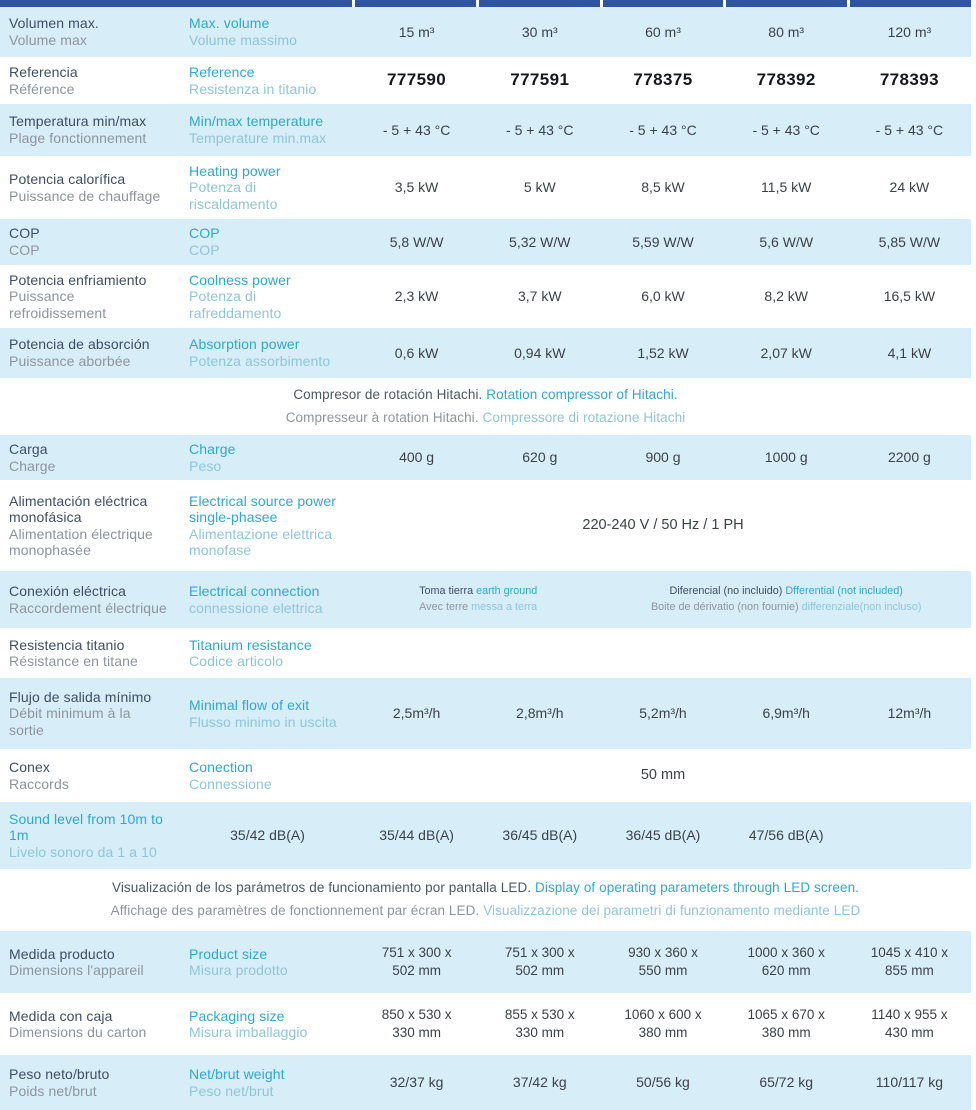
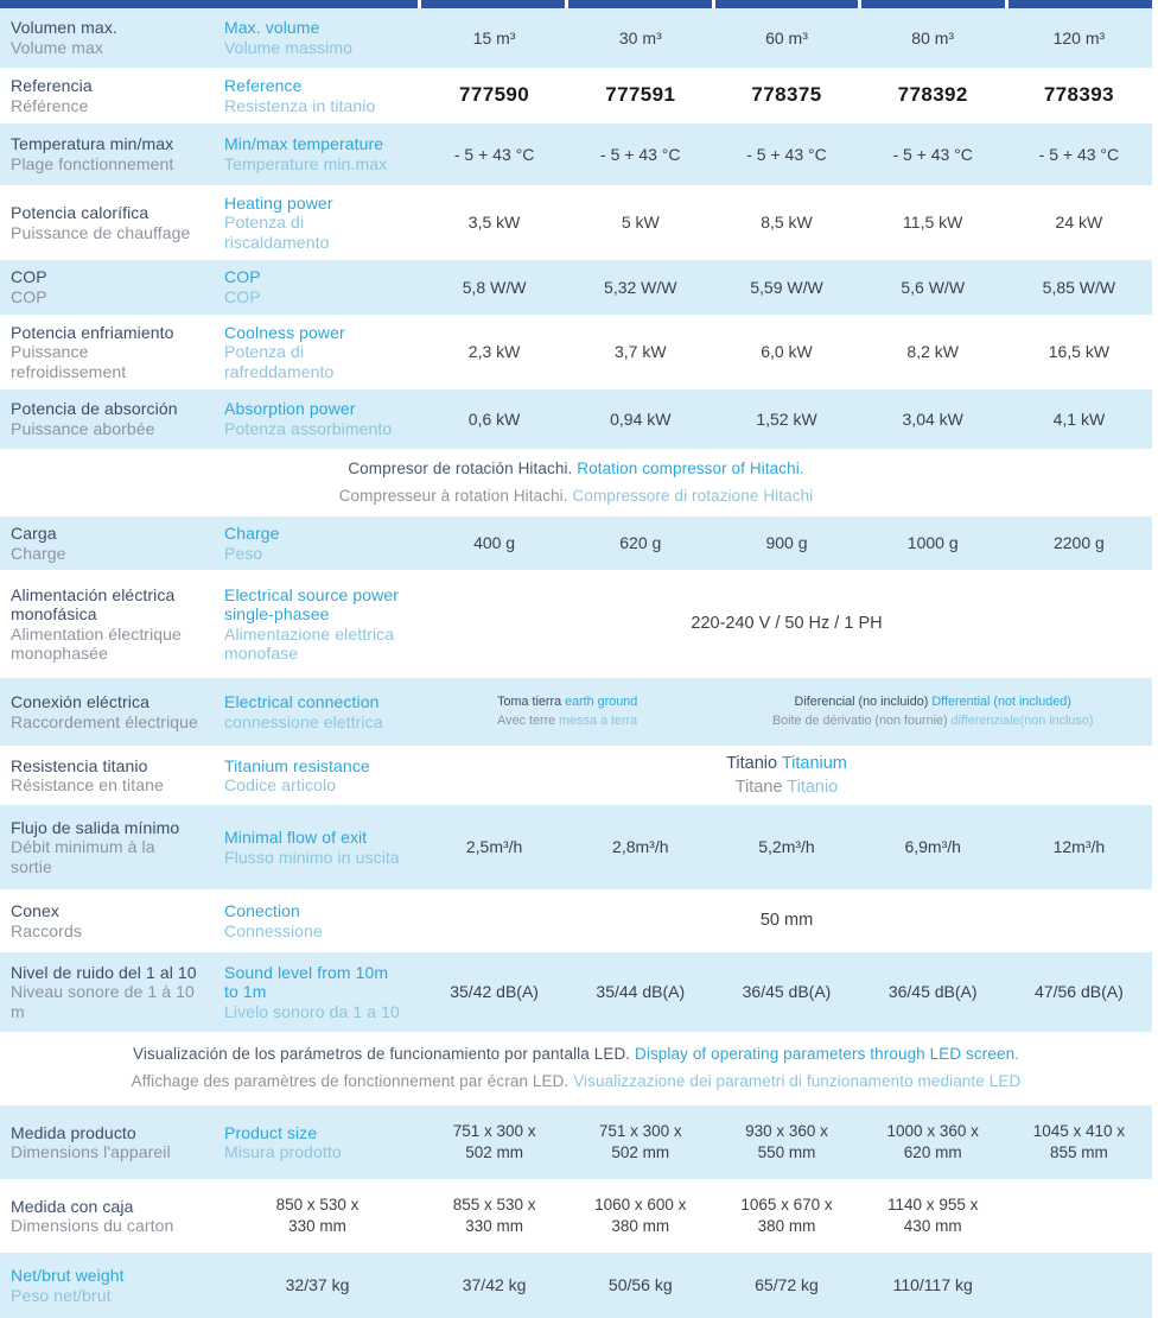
  Volumen max.
  Volume max
  Max. volume
  Volume massimo
  15 m³
  30 m³
  60 m³
  80 m³
  120 m³
  Referencia
  Référence
  Reference
  Resistenza in titanio
  777590
  777591
  778375
  778392
  778393
  Temperatura min/max
  Plage fonctionnement
  Min/max temperature
  Temperature min.max
  - 5 + 43 °C
  - 5 + 43 °C
  - 5 + 43 °C
  - 5 + 43 °C
  - 5 + 43 °C
  Potencia calorífica
  Puissance de chauffage
  Heating power
  Potenza di riscaldamento
  3,5 kW
  5 kW
  8,5 kW
  11,5 kW
  24 kW
  COP
  COP
  COP
  COP
  5,8 W/W
  5,32 W/W
  5,59 W/W
  5,6 W/W
  5,85 W/W
  Potencia enfriamiento
  Puissance refroidissement
  Coolness power
  Potenza di rafreddamento
  2,3 kW
  3,7 kW
  6,0 kW
  8,2 kW
  16,5 kW
  Potencia de absorción
  Puissance aborbée
  Absorption power
  Potenza assorbimento
  0,6 kW
  0,94 kW
  1,52 kW
- 2,07 kW
+ 3,04 kW
  4,1 kW
  Compresor de rotación Hitachi. Rotation compressor of Hitachi.
  Compresseur à rotation Hitachi. Compressore di rotazione Hitachi
  Carga
  Charge
  Charge
  Peso
  400 g
  620 g
  900 g
  1000 g
  2200 g
  Alimentación eléctrica monofásica
  Alimentation électrique monophasée
  Electrical source power single-phasee
  Alimentazione elettrica monofase
  220-240 V / 50 Hz / 1 PH
  Conexión eléctrica
  Raccordement électrique
  Electrical connection
  connessione elettrica
  Toma tierra earth ground
  Avec terre messa a terra
  Diferencial (no incluido) Dfferential (not included)
  Boite de dérivatio (non fournie) differenziale(non incluso)
  Resistencia titanio
  Résistance en titane
  Titanium resistance
  Codice articolo
+ Titanio Titanium
+ Titane Titanio
  Flujo de salida mínimo
  Débit minimum à la sortie
  Minimal flow of exit
  Flusso minimo in uscita
  2,5m³/h
  2,8m³/h
  5,2m³/h
  6,9m³/h
  12m³/h
  Conex
  Raccords
  Conection
  Connessione
  50 mm
+ Nivel de ruido del 1 al 10
+ Niveau sonore de 1 à 10 m
  Sound level from 10m to 1m
  Livelo sonoro da 1 a 10
  35/42 dB(A)
  35/44 dB(A)
  36/45 dB(A)
  36/45 dB(A)
  47/56 dB(A)
  Visualización de los parámetros de funcionamiento por pantalla LED. Display of operating parameters through LED screen.
  Affichage des paramètres de fonctionnement par écran LED. Visualizzazione dei parametri di funzionamento mediante LED
  Medida producto
  Dimensions l'appareil
  Product size
  Misura prodotto
  751 x 300 x
  502 mm
  751 x 300 x
  502 mm
  930 x 360 x
  550 mm
  1000 x 360 x
  620 mm
  1045 x 410 x
  855 mm
  Medida con caja
  Dimensions du carton
- Packaging size
- Misura imballaggio
  850 x 530 x
  330 mm
  855 x 530 x
  330 mm
  1060 x 600 x
  380 mm
  1065 x 670 x
  380 mm
  1140 x 955 x
  430 mm
- Peso neto/bruto
- Poids net/brut
  Net/brut weight
  Peso net/brut
  32/37 kg
  37/42 kg
  50/56 kg
  65/72 kg
  110/117 kg
